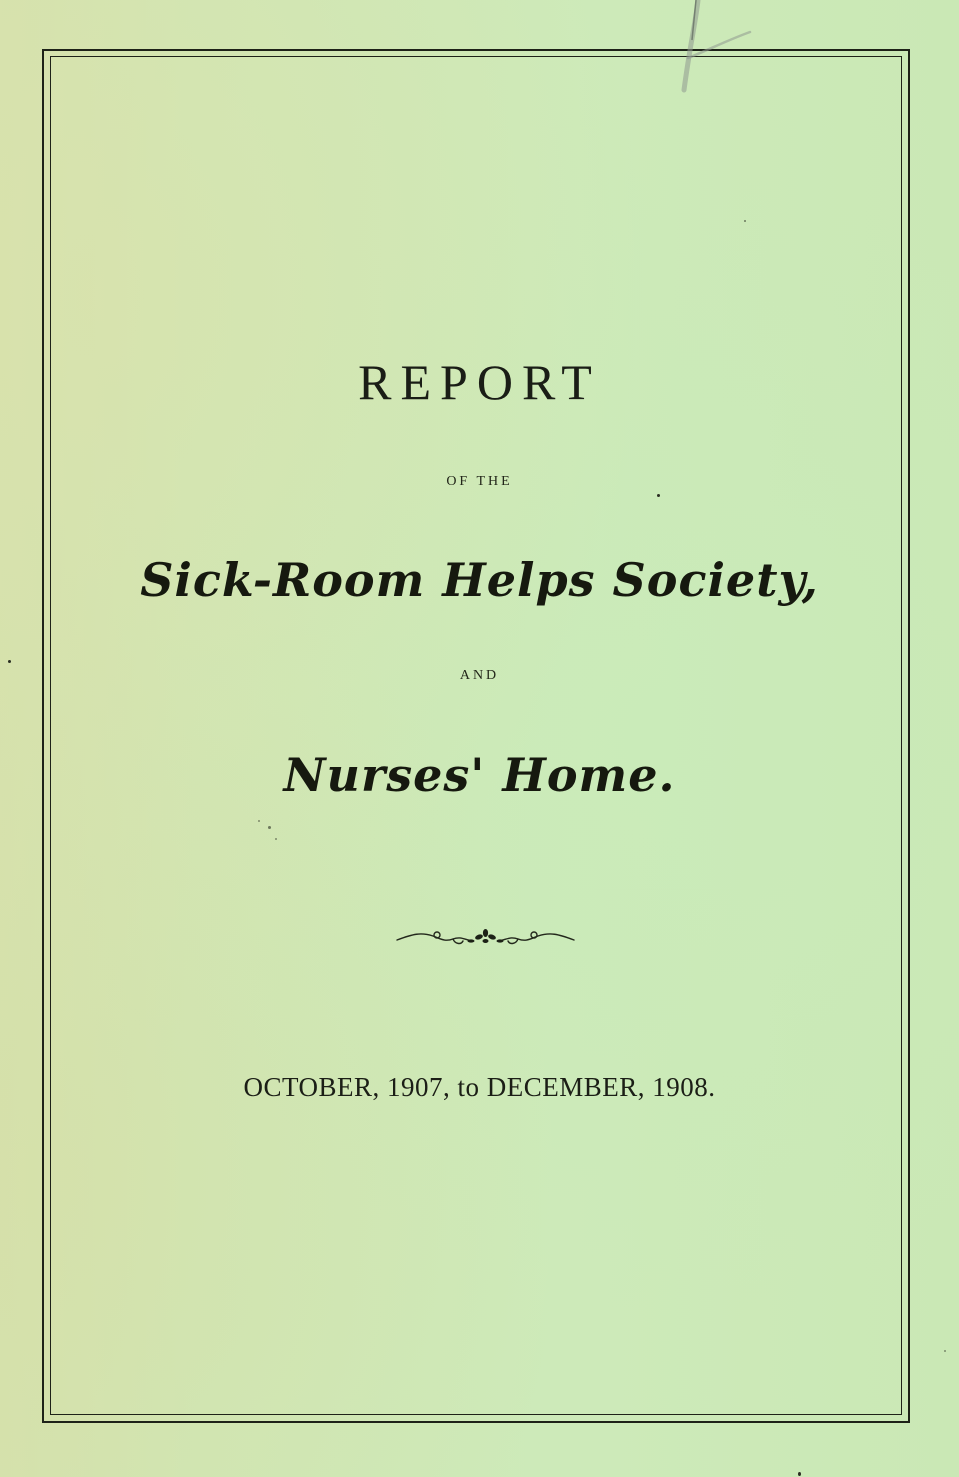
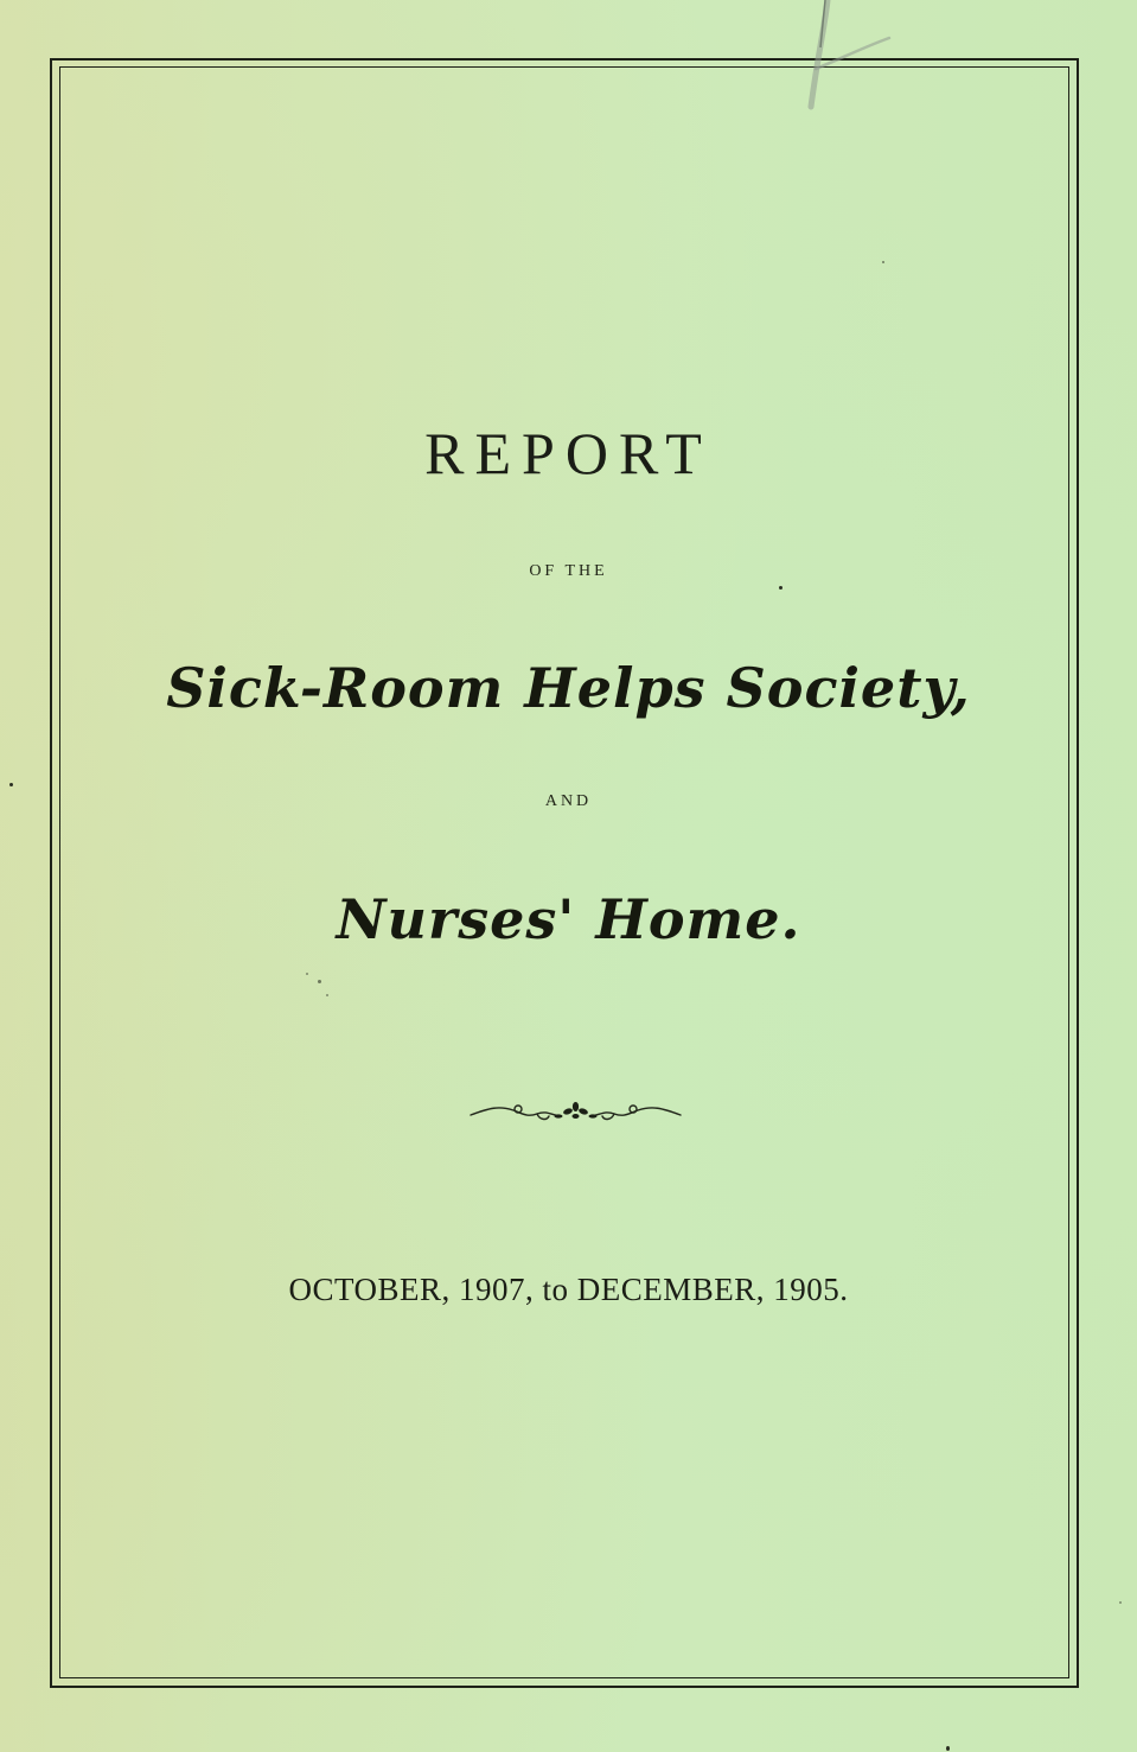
  REPORT
  OF THE
  Sick-Room Helps Society,
  AND
  Nurses' Home.
- OCTOBER, 1907, to DECEMBER, 1908.
+ OCTOBER, 1907, to DECEMBER, 1905.
